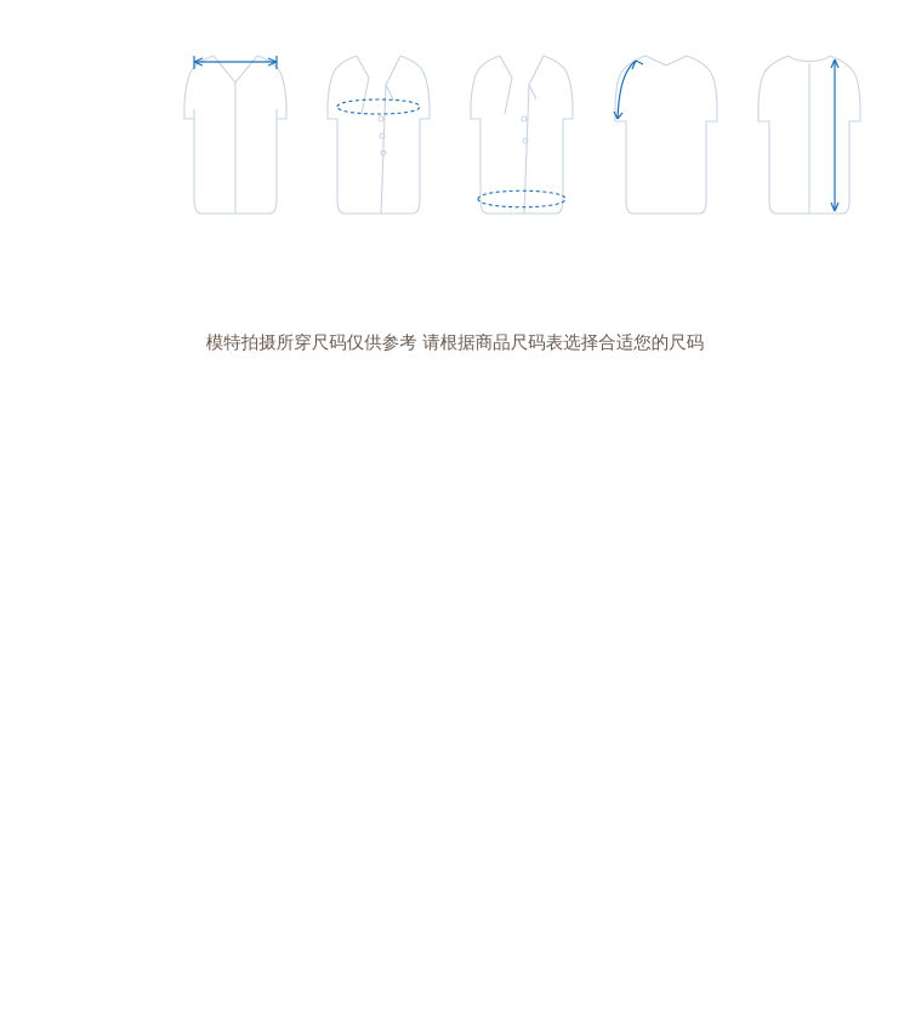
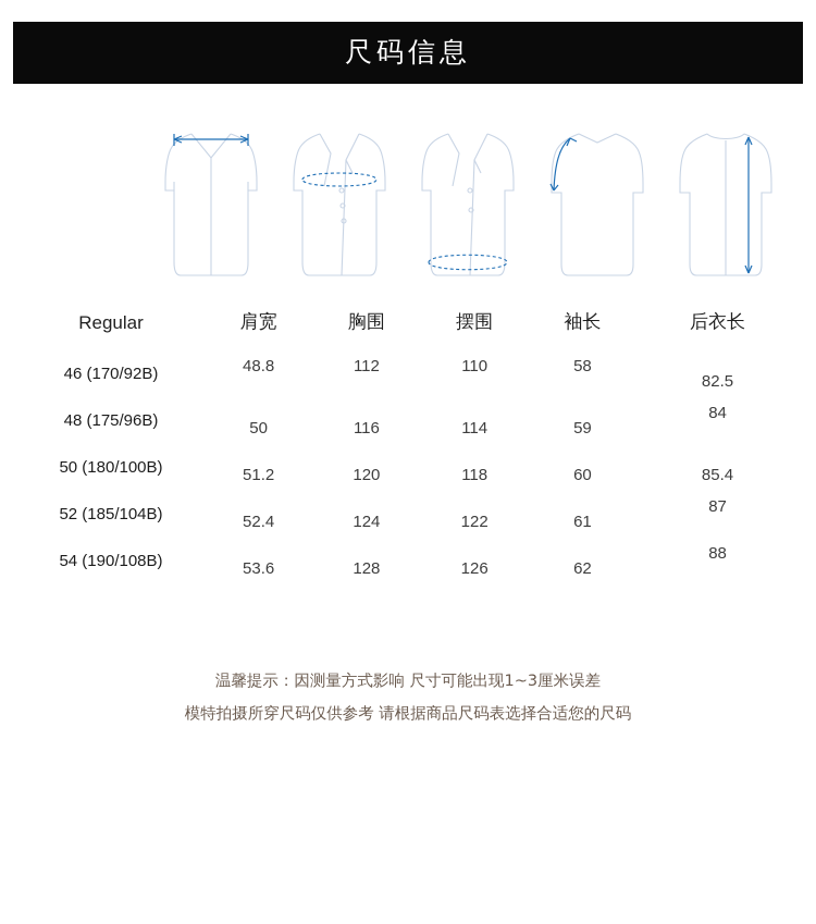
+ 尺码信息
+ Regular	肩宽	胸围	摆围	袖长	后衣长
+ 46 (170/92B)	48.8	112	110	58	82.5
+ 48 (175/96B)	50	116	114	59	84
+ 50 (180/100B)	51.2	120	118	60	85.4
+ 52 (185/104B)	52.4	124	122	61	87
+ 54 (190/108B)	53.6	128	126	62	88
+ 温馨提示：因测量方式影响 尺寸可能出现1~3厘米误差
  模特拍摄所穿尺码仅供参考 请根据商品尺码表选择合适您的尺码
